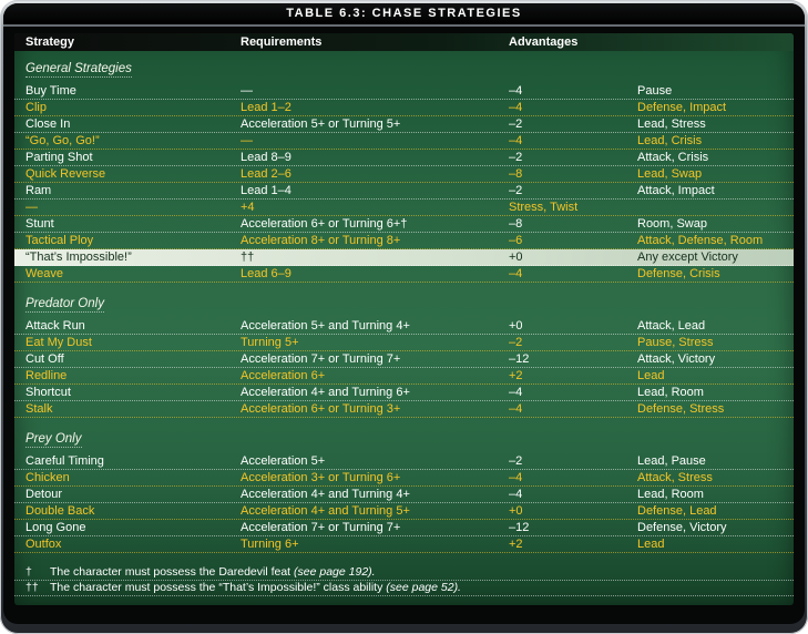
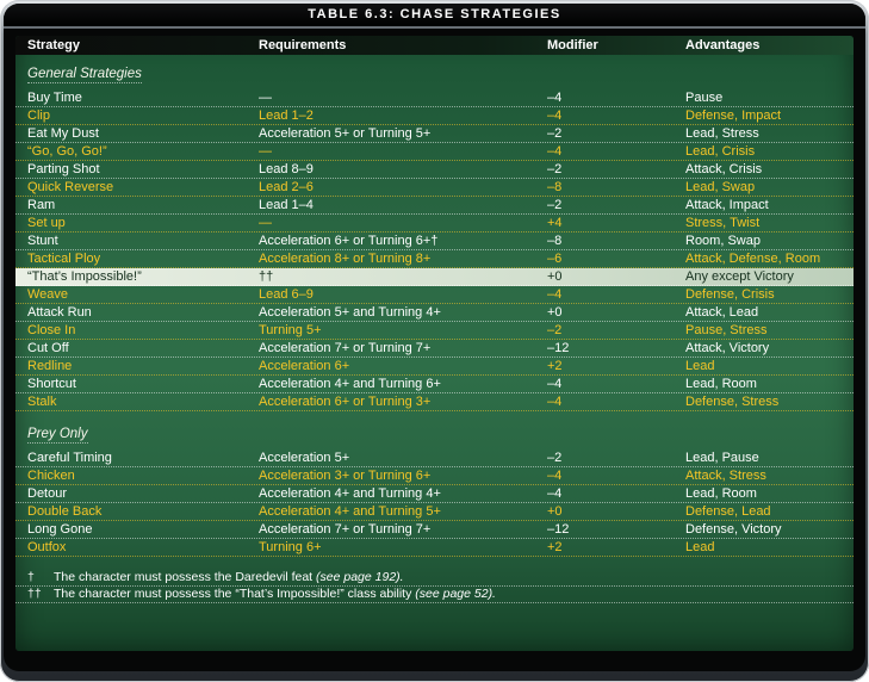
  TABLE 6.3: CHASE STRATEGIES
  Strategy
  Requirements
+ Modifier
  Advantages
  General Strategies
  Buy Time
  —
  –4
  Pause
  Clip
  Lead 1–2
  –4
  Defense, Impact
- Close In
+ Eat My Dust
  Acceleration 5+ or Turning 5+
  –2
  Lead, Stress
  “Go, Go, Go!”
  —
  –4
  Lead, Crisis
  Parting Shot
  Lead 8–9
  –2
  Attack, Crisis
  Quick Reverse
  Lead 2–6
  –8
  Lead, Swap
  Ram
  Lead 1–4
  –2
  Attack, Impact
+ Set up
  —
  +4
  Stress, Twist
  Stunt
  Acceleration 6+ or Turning 6+†
  –8
  Room, Swap
  Tactical Ploy
  Acceleration 8+ or Turning 8+
  –6
  Attack, Defense, Room
  “That’s Impossible!”
  ††
  +0
  Any except Victory
  Weave
  Lead 6–9
  –4
  Defense, Crisis
- Predator Only
  Attack Run
  Acceleration 5+ and Turning 4+
  +0
  Attack, Lead
- Eat My Dust
+ Close In
  Turning 5+
  –2
  Pause, Stress
  Cut Off
  Acceleration 7+ or Turning 7+
  –12
  Attack, Victory
  Redline
  Acceleration 6+
  +2
  Lead
  Shortcut
  Acceleration 4+ and Turning 6+
  –4
  Lead, Room
  Stalk
  Acceleration 6+ or Turning 3+
  –4
  Defense, Stress
  Prey Only
  Careful Timing
  Acceleration 5+
  –2
  Lead, Pause
  Chicken
  Acceleration 3+ or Turning 6+
  –4
  Attack, Stress
  Detour
  Acceleration 4+ and Turning 4+
  –4
  Lead, Room
  Double Back
  Acceleration 4+ and Turning 5+
  +0
  Defense, Lead
  Long Gone
  Acceleration 7+ or Turning 7+
  –12
  Defense, Victory
  Outfox
  Turning 6+
  +2
  Lead
  †
  The character must possess the Daredevil feat (see page 192).
  ††
  The character must possess the “That’s Impossible!” class ability (see page 52).
